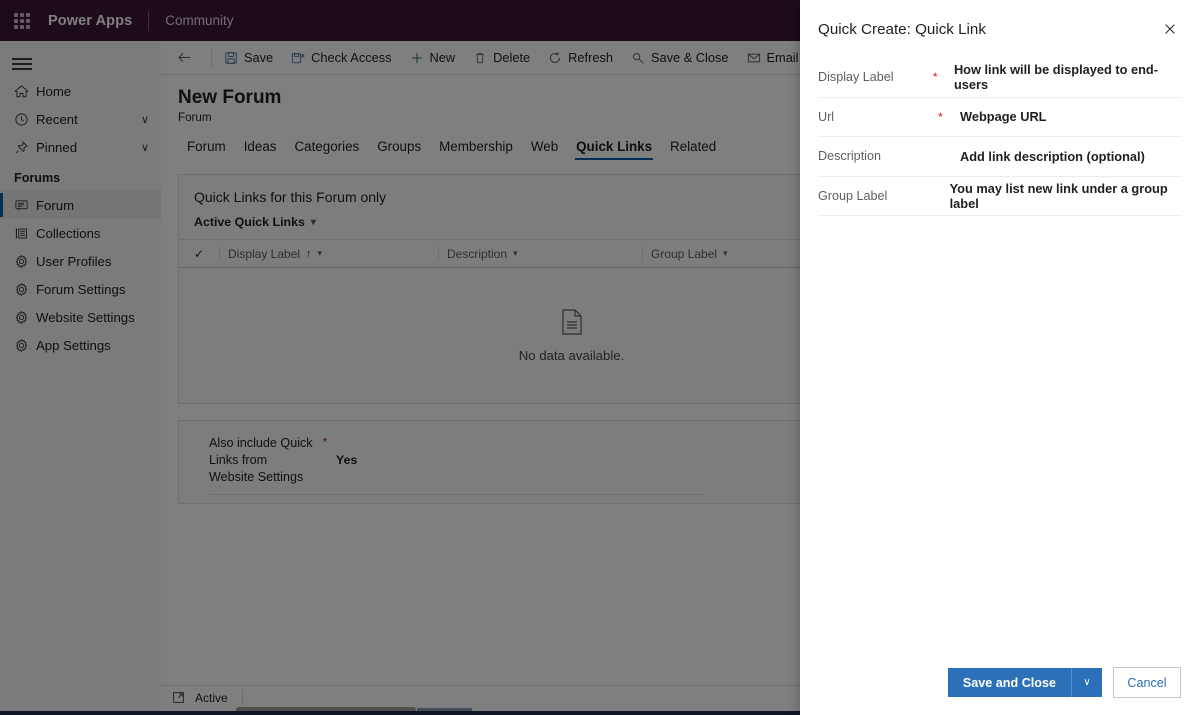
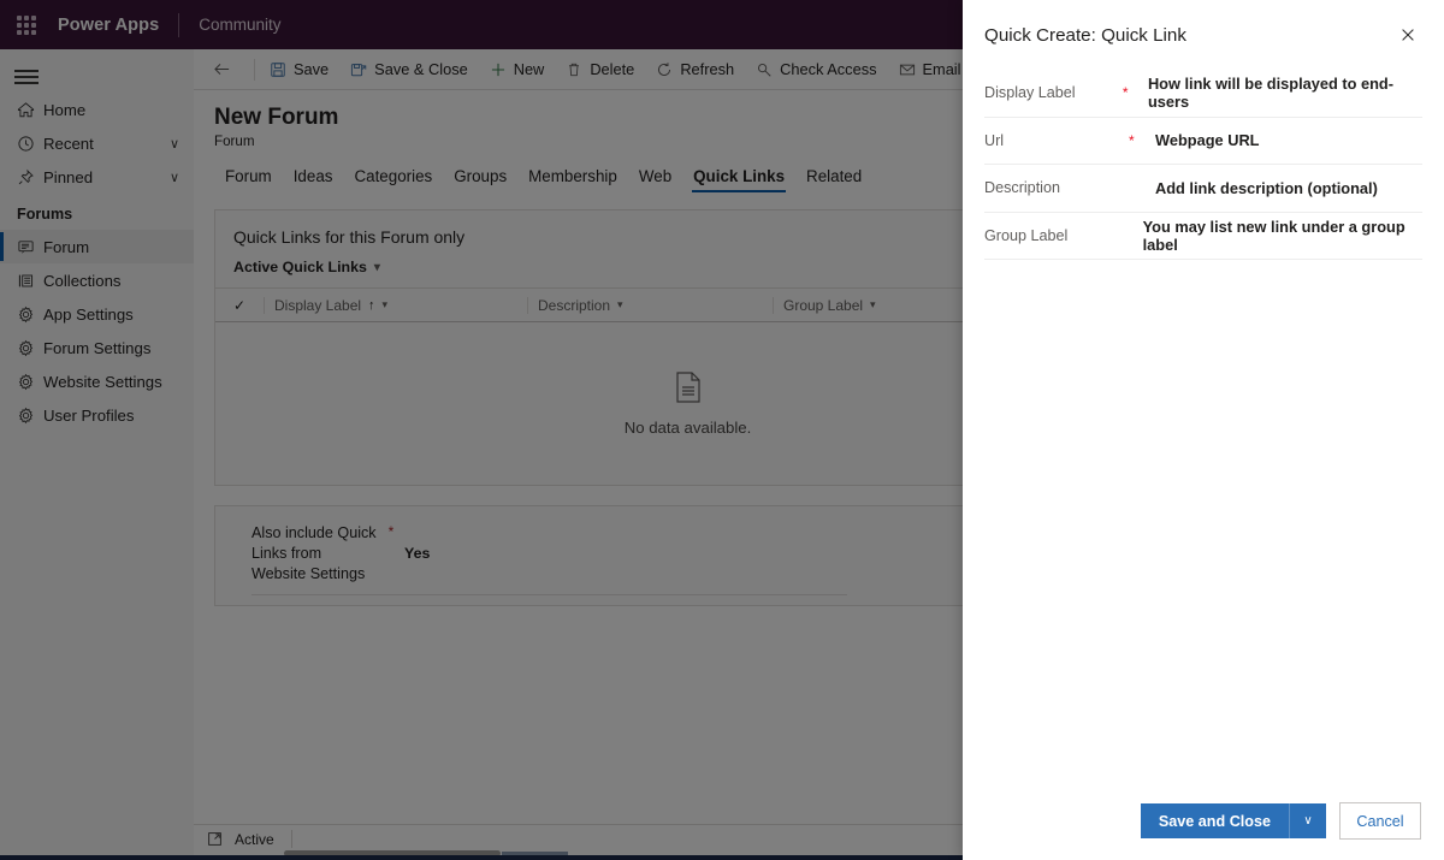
  Power Apps
  Community
  Home
  Recent
  ∨
  Pinned
  ∨
  Forums
  Forum
  Collections
- User Profiles
+ App Settings
  Forum Settings
  Website Settings
- App Settings
+ User Profiles
  Save
- Check Access
+ Save & Close
  New
  Delete
  Refresh
- Save & Close
+ Check Access
  New Forum
  Forum
  Forum
  Ideas
  Categories
  Groups
  Membership
  Web
  Quick Links
  Related
  Quick Links for this Forum only
  Active Quick Links
  ▾
  ✓
  Display Label
  ↑
  ▾
  Description
  ▾
  Group Label
  ▾
  No data available.
  Also include Quick Links from Website Settings
  *
  Yes
  Active
  Quick Create: Quick Link
  Display Label
  *
  How link will be displayed to end-users
  Url
  *
  Webpage URL
  Description
  Add link description (optional)
  Group Label
  You may list new link under a group label
  Save and Close
  ∨
  Cancel
